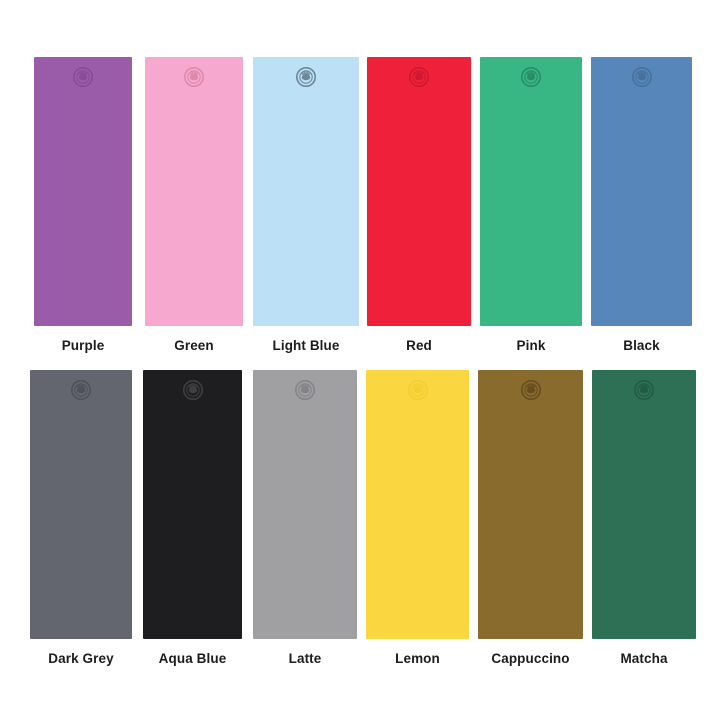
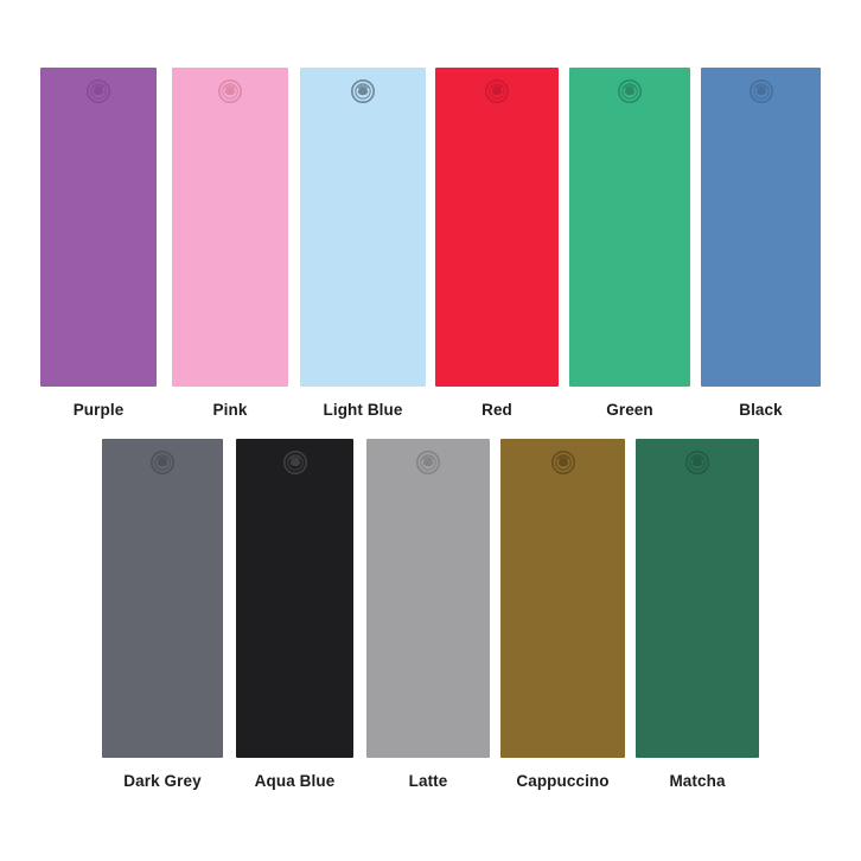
  Purple
- Green
+ Pink
  Light Blue
  Red
- Pink
+ Green
  Black
  Dark Grey
  Aqua Blue
  Latte
- Lemon
  Cappuccino
  Matcha
